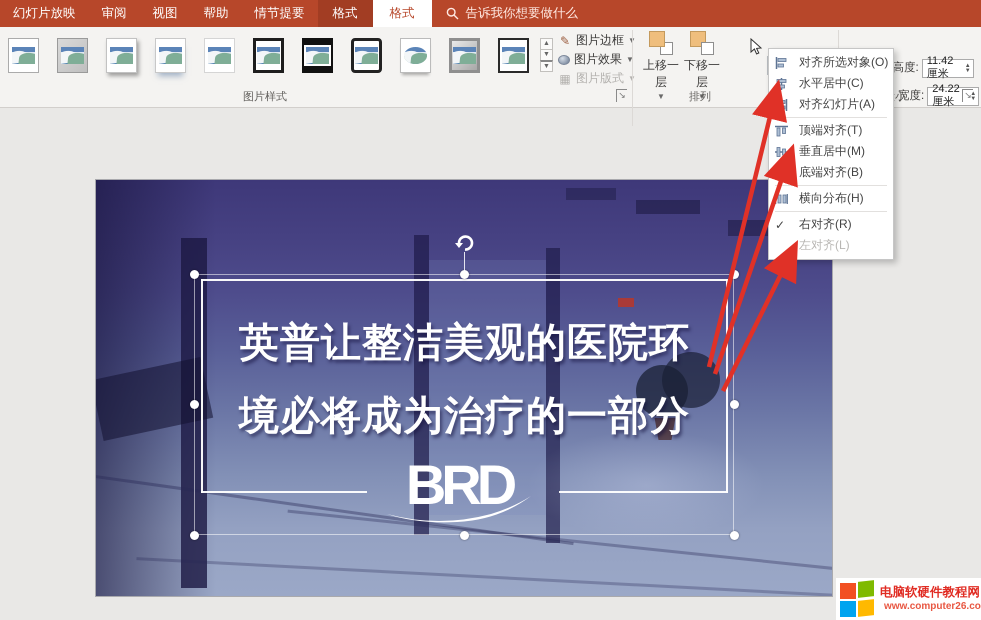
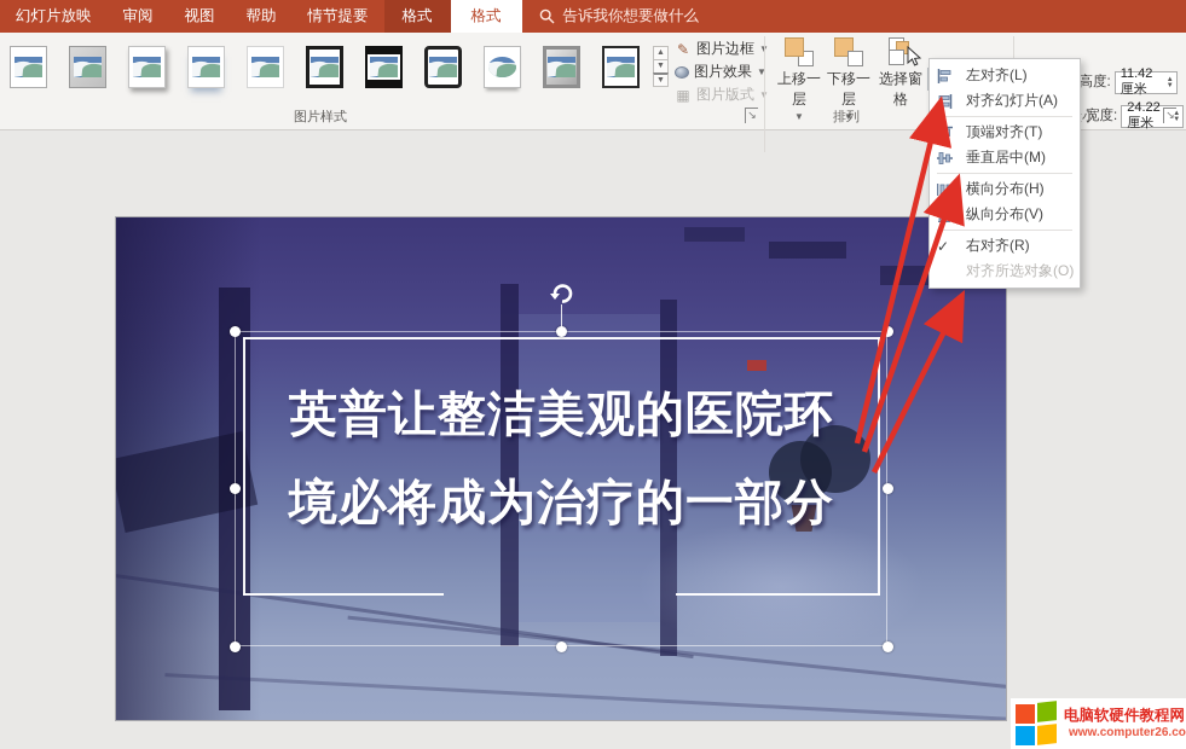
  幻灯片放映
  审阅
  视图
  帮助
  情节提要
  格式
  格式
  告诉我你想要做什么
  ✎
  图片边框
  图片效果
  ▼
  ▦
  图片版式
  图片样式
  ↘
  上移一层
  ▼
  下移一层
  ▼
+ 选择窗格
  排列
  高度:
  11.42 厘米
  宽度:
  24.22 厘米
  ↘
- 对齐所选对象(O)
+ 左对齐(L)
- 水平居中(C)
  对齐幻灯片(A)
  顶端对齐(T)
  垂直居中(M)
- 底端对齐(B)
  横向分布(H)
+ 纵向分布(V)
  ✓
  右对齐(R)
- 左对齐(L)
+ 对齐所选对象(O)
  英普让整洁美观的医院环
  境必将成为治疗的一部分
- BRD
  电脑软硬件教程网
  www.computer26.co
